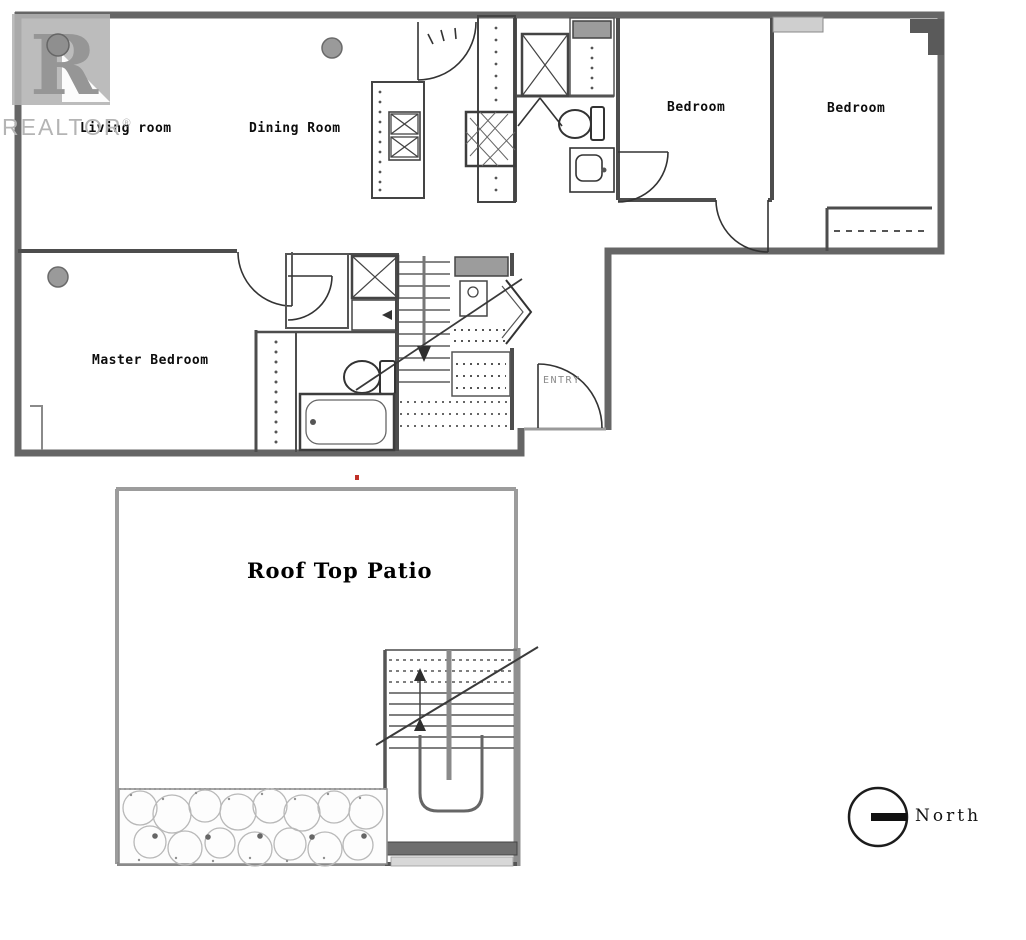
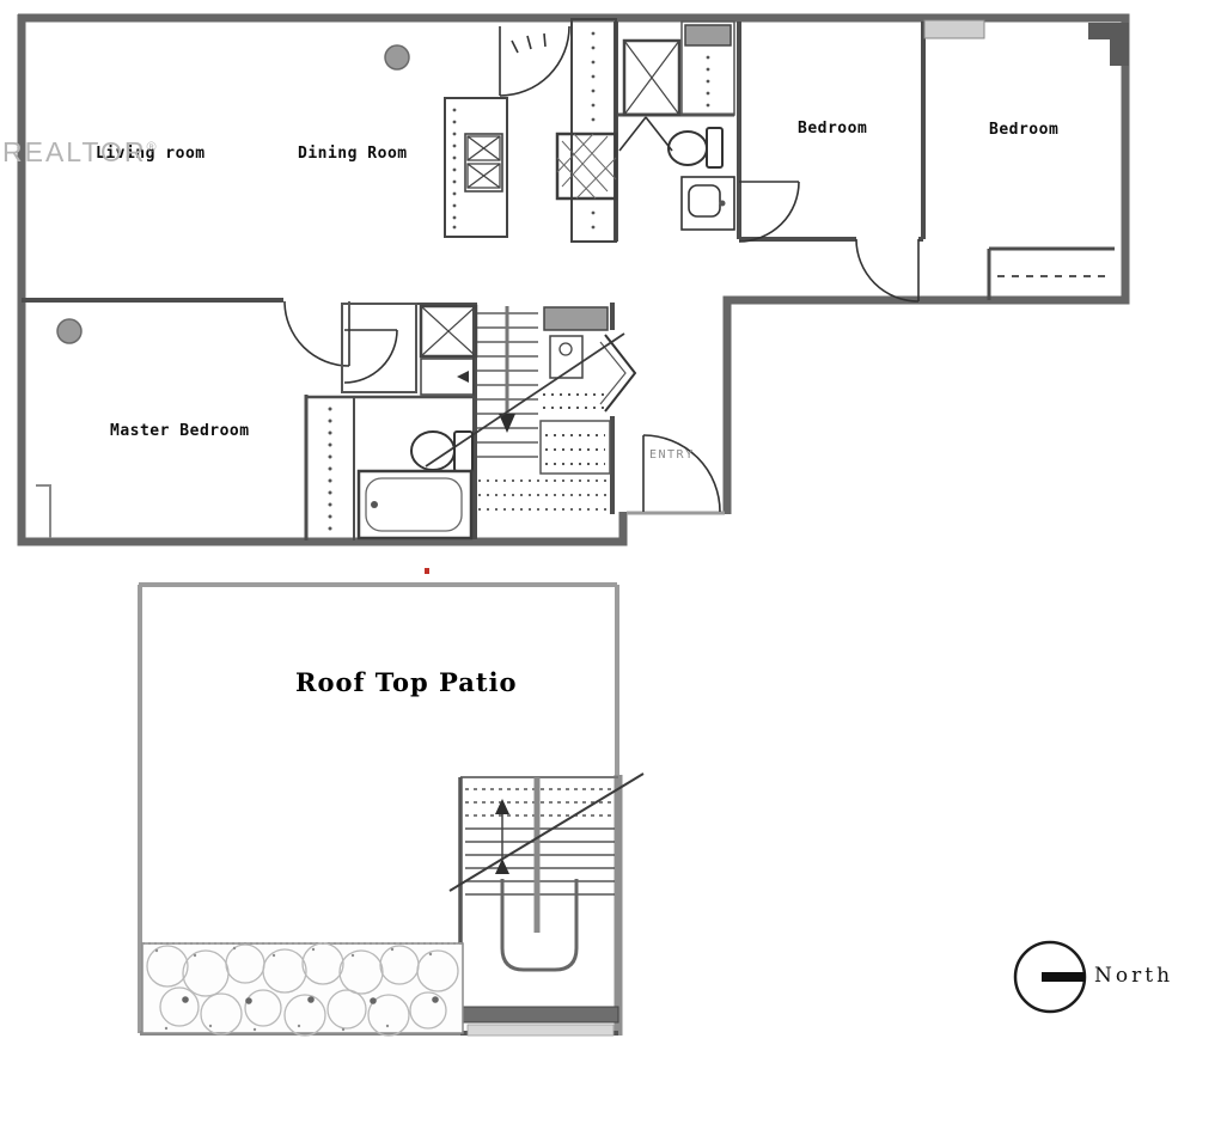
- R
  Living room
  Dining Room
  Bedroom
  Bedroom
  Master Bedroom
  ENTRY
  Roof Top Patio
  North
  REALTOR®
